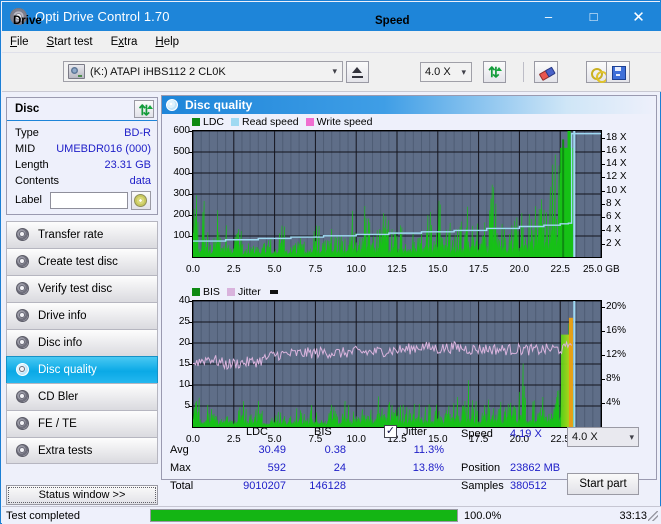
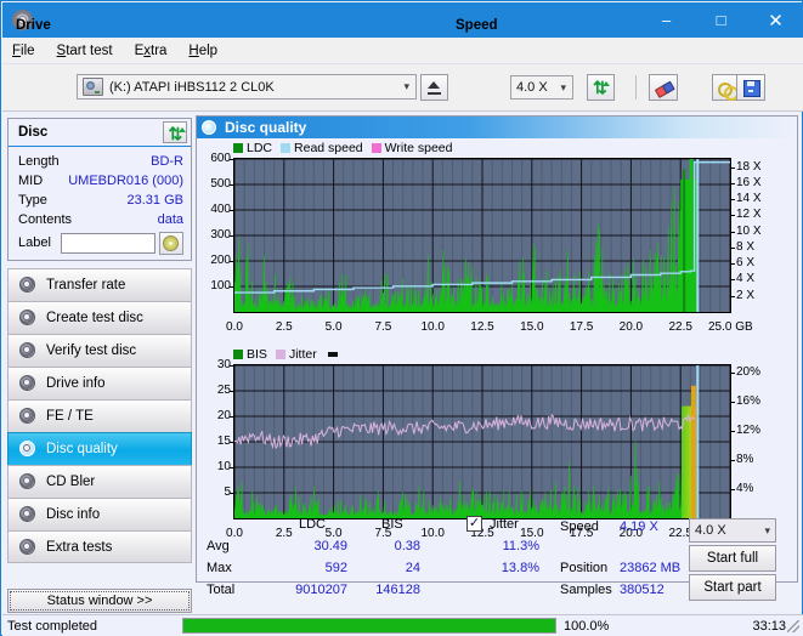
- Opti Drive Control 1.70
  –
  □
  ✕
  File
  Start test
  Extra
  Help
  Drive
  (K:) ATAPI iHBS112 2 CL0K
  ▾
  Speed
  4.0 X
  ▾
  Disc
- Type
+ Length
  BD-R
  MID
  UMEBDR016 (000)
- Length
+ Type
  23.31 GB
  Contents
  data
  Label
  Transfer rate
  Create test disc
  Verify test disc
  Drive info
- Disc info
+ FE / TE
  Disc quality
  CD Bler
- FE / TE
+ Disc info
  Extra tests
  Status window >>
  Disc quality
  LDC
  Read speed
  Write speed
  100
  200
  300
  400
  500
  600
  2 X
  4 X
  6 X
  8 X
  10 X
  12 X
  14 X
  16 X
  18 X
  0.0
  2.5
  5.0
  7.5
  10.0
  12.5
  15.0
  17.5
  20.0
  22.5
  25.0 GB
  BIS
  Jitter
  5
  10
  15
  20
  25
- 40
+ 30
  4%
  8%
  12%
  16%
  20%
  0.0
  2.5
  5.0
  7.5
  10.0
  12.5
  15.0
  17.5
  20.0
  22.
  LDC
  BIS
  ✓
  Jitter
  Avg
  30.49
  0.38
  11.3%
  Max
  592
  24
  13.8%
  Total
  9010207
  146128
  Speed
  4.19 X
  Position
  23862 MB
  Samples
  380512
  4.0 X
  ▾
+ Start full
  Start part
  Test completed
  100.0%
  33:13
